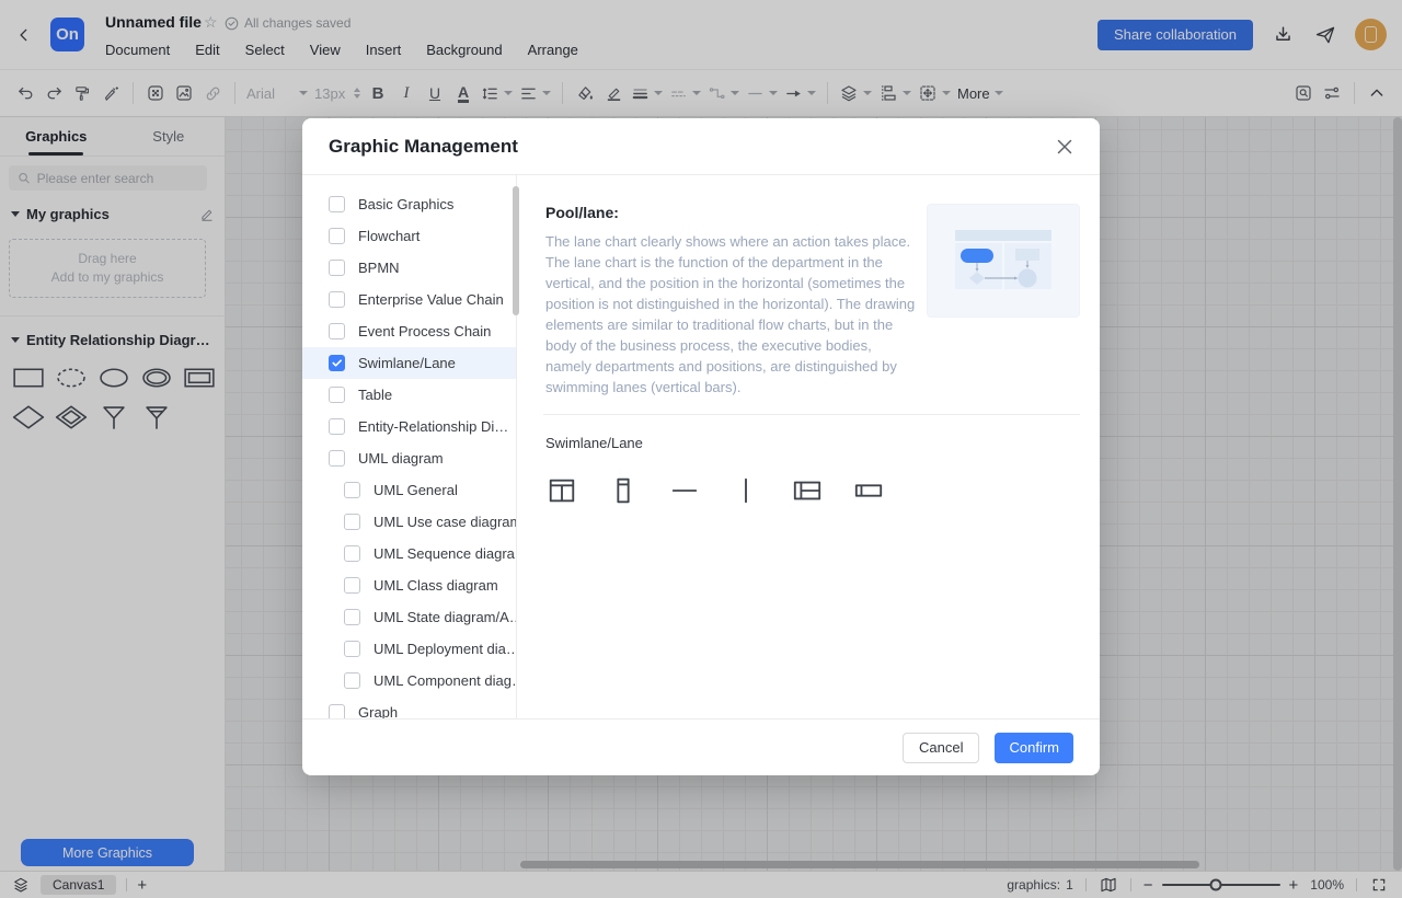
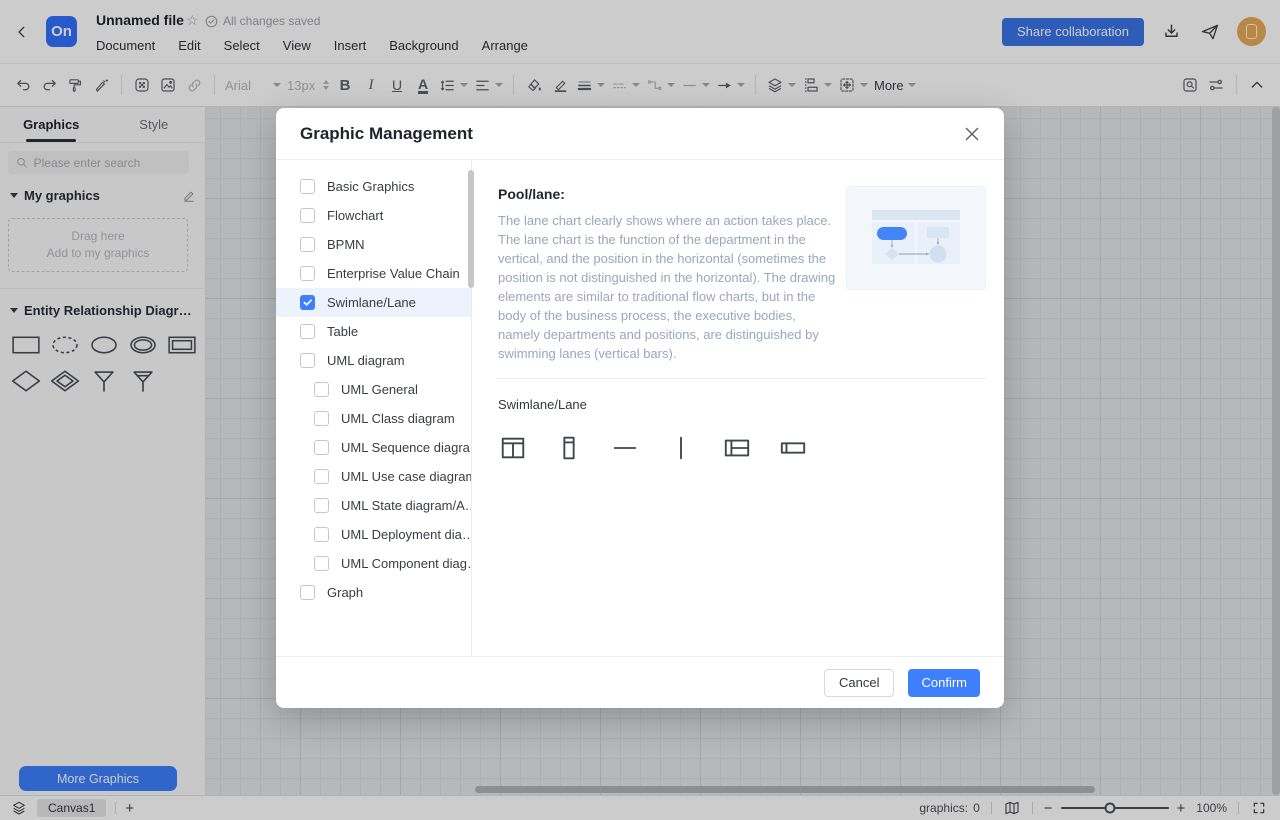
  On
  Unnamed file
  ☆
  All changes saved
  Document
  Edit
  Select
  View
  Insert
  Background
  Arrange
  Share collaboration
  Arial
  13px
  B
  I
  U
  A
  More
  Graphics
  Style
  Please enter search
  My graphics
  Drag here
  Add to my graphics
  Entity Relationship Diagr…
  More Graphics
  Canvas1
  +
  graphics:
- 1
+ 0
  −
  +
  100%
  Graphic Management
  Basic Graphics
  Flowchart
  BPMN
  Enterprise Value Chain
- Event Process Chain
  Swimlane/Lane
  Table
- Entity-Relationship Di…
  UML diagram
  UML General
- UML Use case diagram
+ UML Class diagram
  UML Sequence diagra
- UML Class diagram
+ UML Use case diagram
  UML State diagram/A
  UML Deployment dia…
  UML Component diag
  Graph
  Pool/lane:
  The lane chart clearly shows where an action takes place. The lane chart is the function of the department in the vertical, and the position in the horizontal (sometimes the position is not distinguished in the horizontal). The drawing elements are similar to traditional flow charts, but in the body of the business process, the executive bodies, namely departments and positions, are distinguished by swimming lanes (vertical bars).
  Swimlane/Lane
  Cancel
  Confirm
